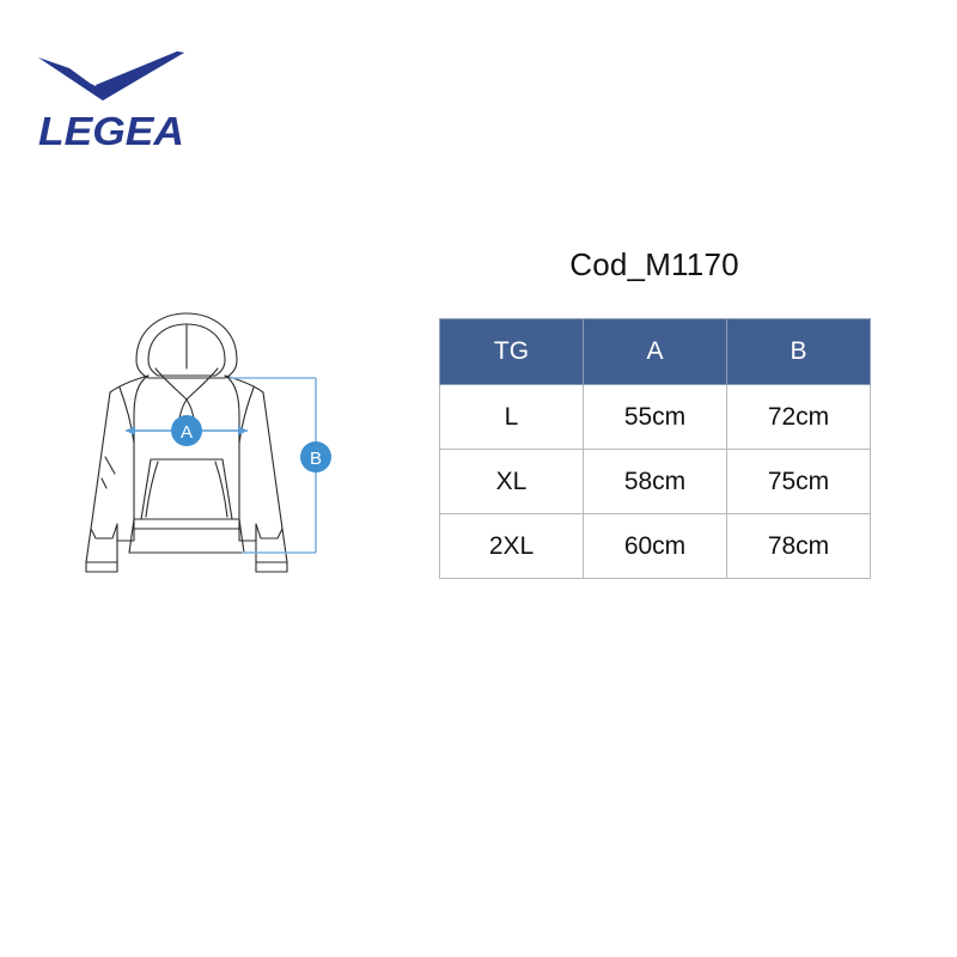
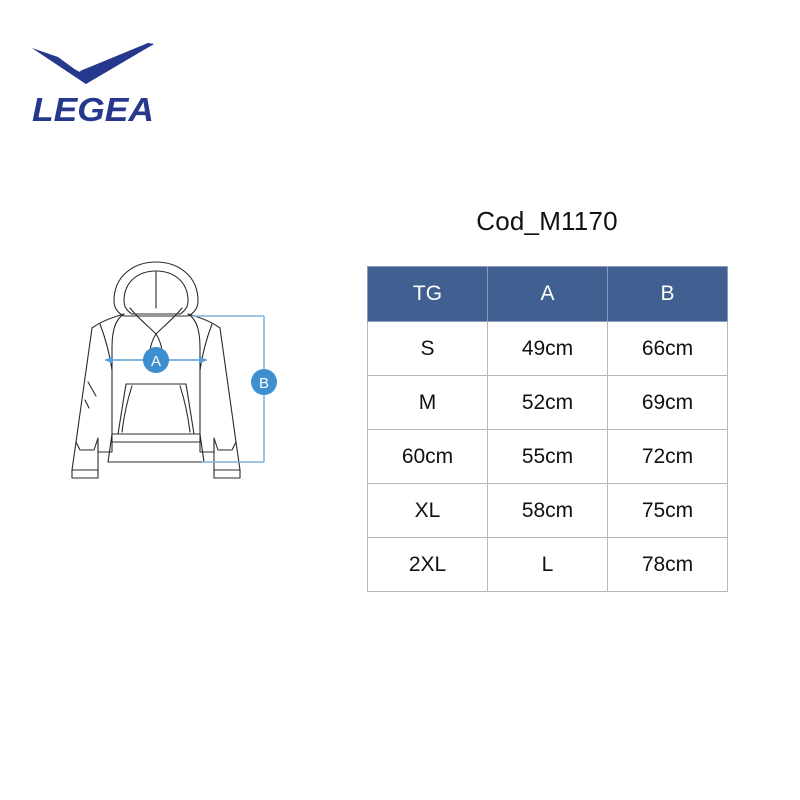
  LEGEA
  A
  B
  Cod_M1170
  TG	A	B
+ S	49cm	66cm
+ M	52cm	69cm
- L	55cm	72cm
+ 60cm	55cm	72cm
  XL	58cm	75cm
- 2XL	60cm	78cm
+ 2XL	L	78cm
